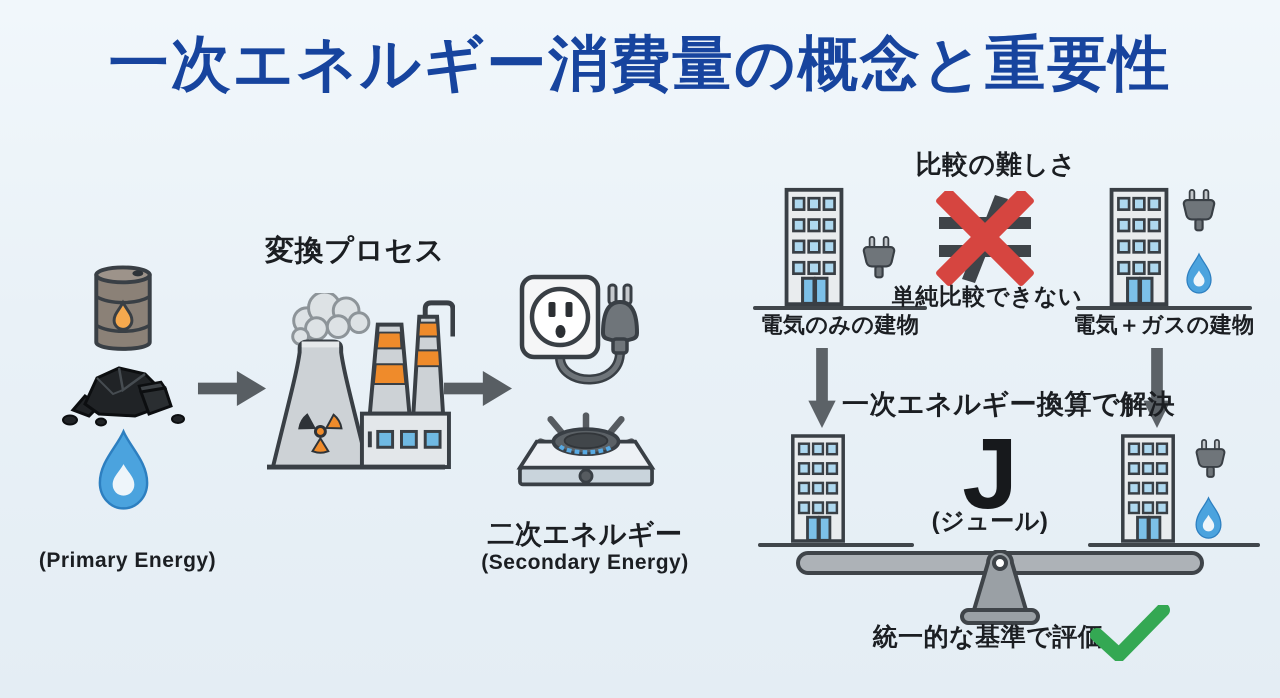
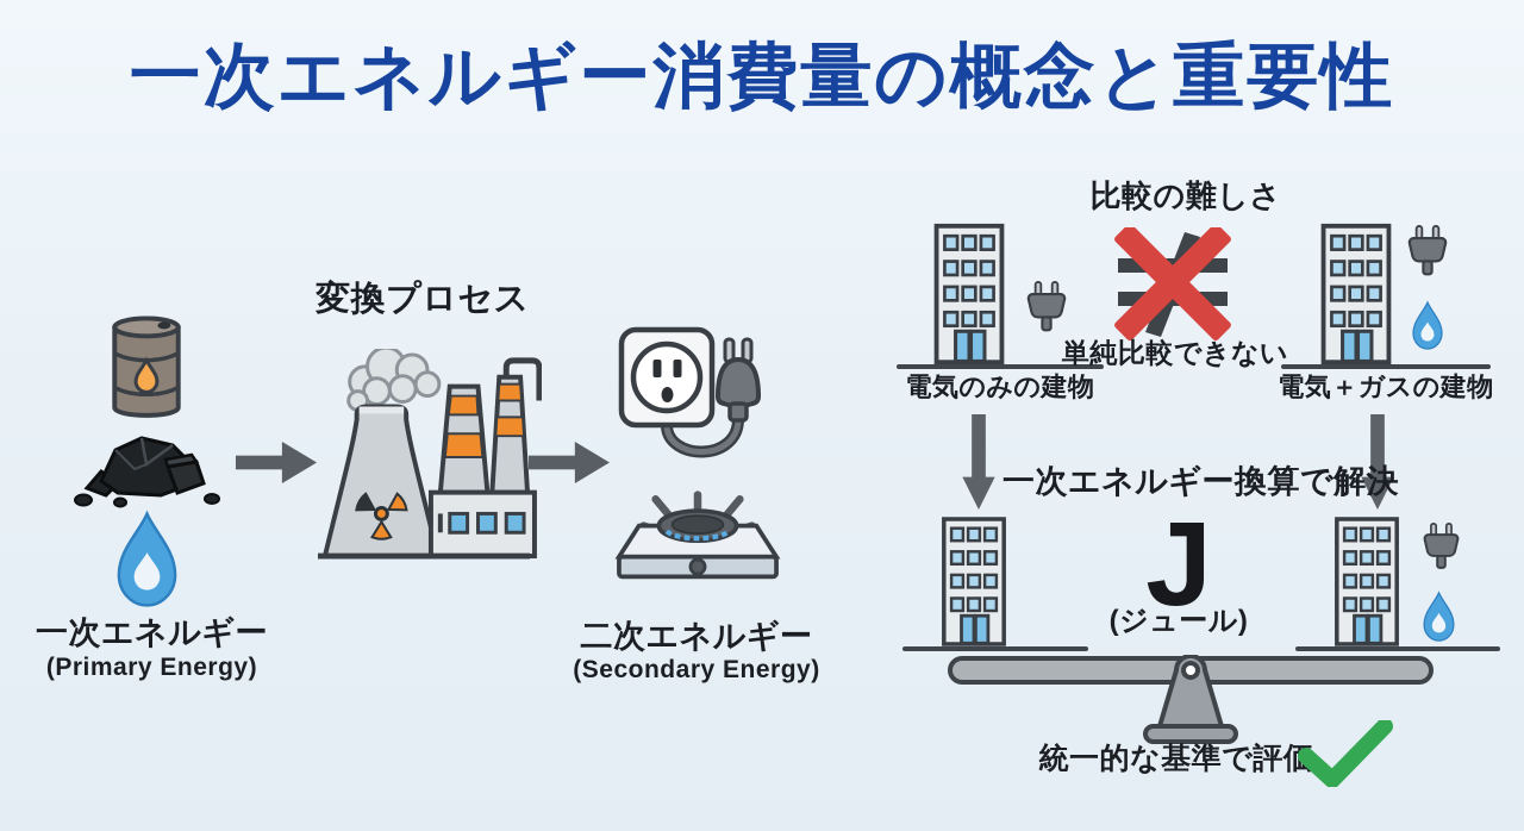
  一次エネルギー消費量の概念と重要性
+ 一次エネルギー
  (Primary Energy)
  変換プロセス
  二次エネルギー
  (Secondary Energy)
  比較の難しさ
  電気のみの建物
  単純比較できない
  電気＋ガスの建物
  一次エネルギー換算で解決
  J
  (ジュール)
  統一的な基準で評
